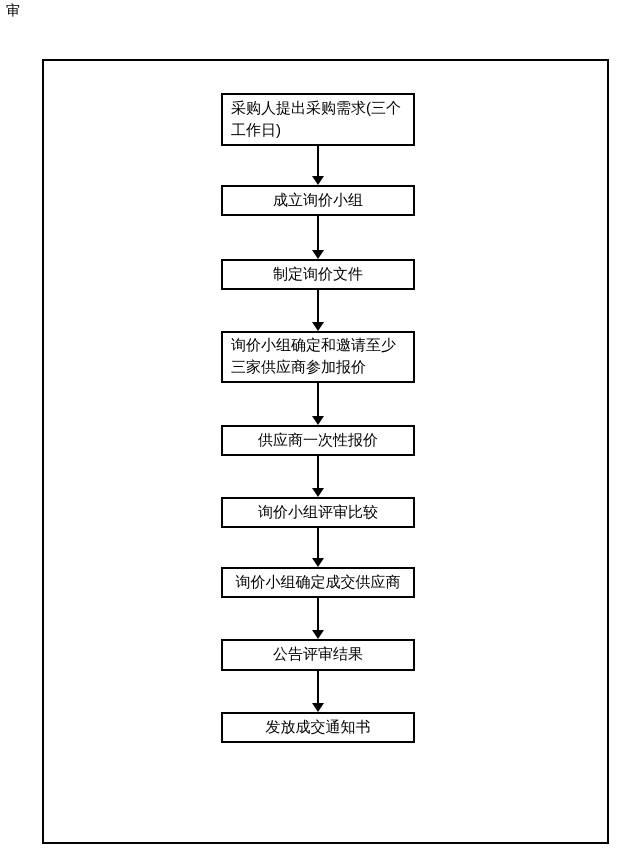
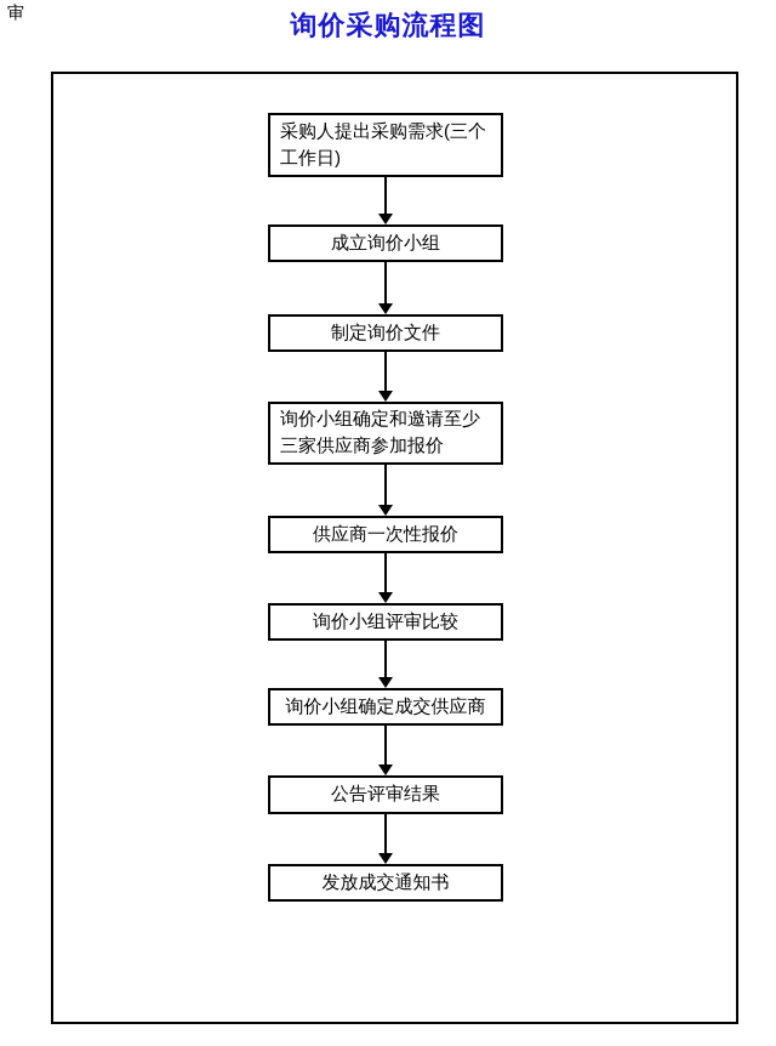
  审
+ 询价采购流程图
  采购人提出采购需求(三个工作日)
  成立询价小组
  制定询价文件
  询价小组确定和邀请至少三家供应商参加报价
  供应商一次性报价
  询价小组评审比较
  询价小组确定成交供应商
  公告评审结果
  发放成交通知书
